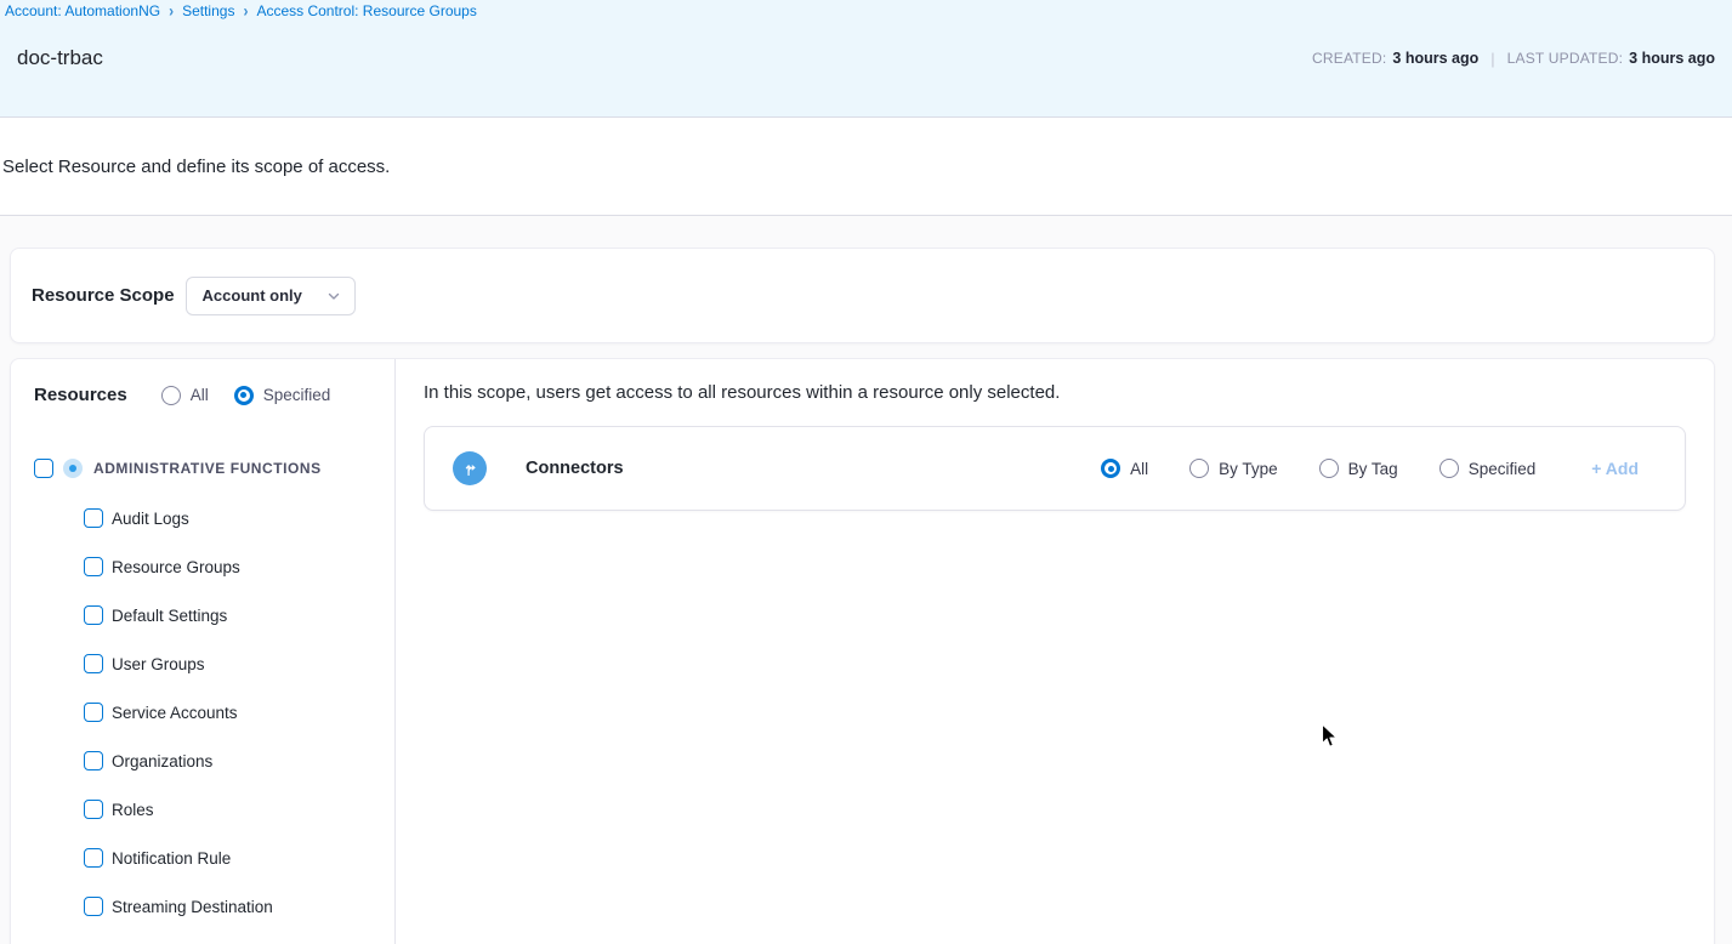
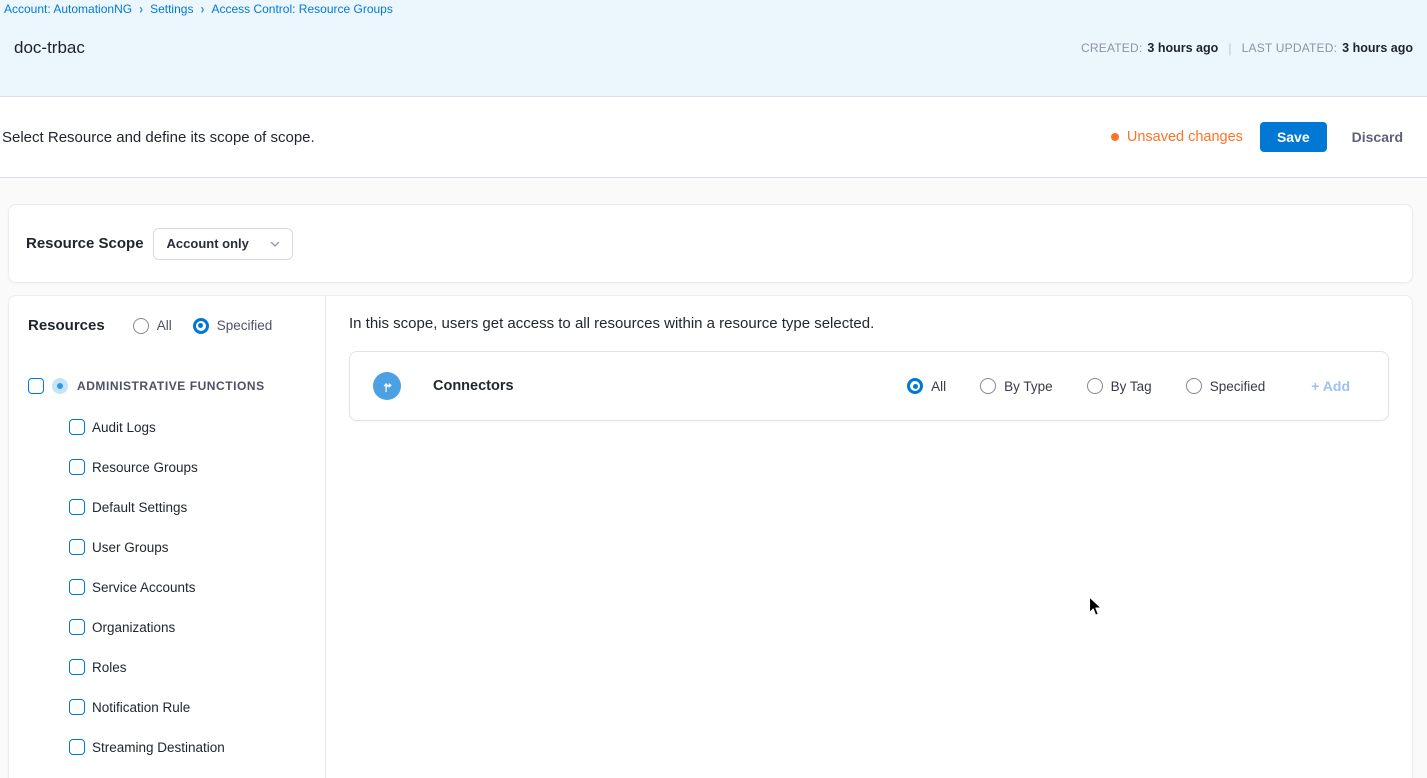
  Account: AutomationNG
  ›
  Settings
  ›
  Access Control: Resource Groups
  doc-trbac
  CREATED:
  3 hours ago
  |
  LAST UPDATED:
  3 hours ago
- Select Resource and define its scope of access.
+ Select Resource and define its scope of scope.
+ Unsaved changes
+ Save
+ Discard
  Resource Scope
  Account only
  Resources
  All
  Specified
  ADMINISTRATIVE FUNCTIONS
  Audit Logs
  Resource Groups
  Default Settings
  User Groups
  Service Accounts
  Organizations
  Roles
  Notification Rule
  Streaming Destination
- In this scope, users get access to all resources within a resource only selected.
+ In this scope, users get access to all resources within a resource type selected.
  Connectors
  All
  By Type
  By Tag
  Specified
  + Add
